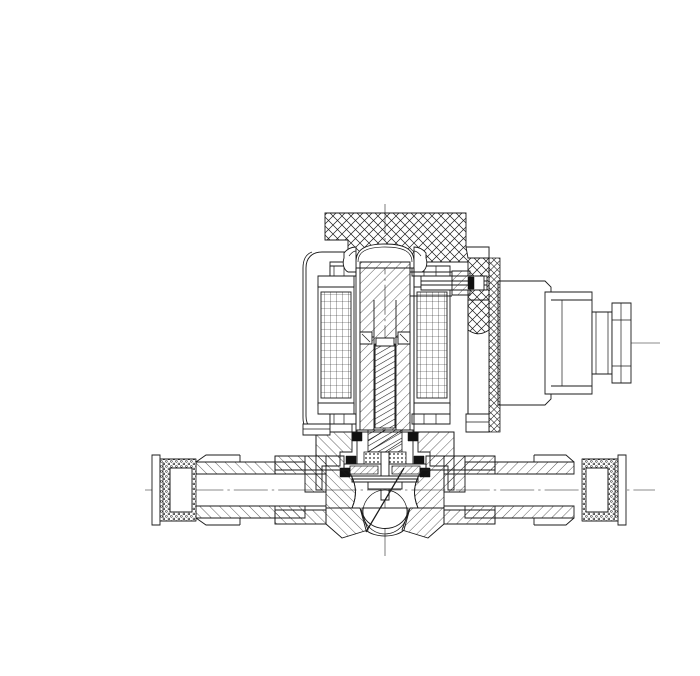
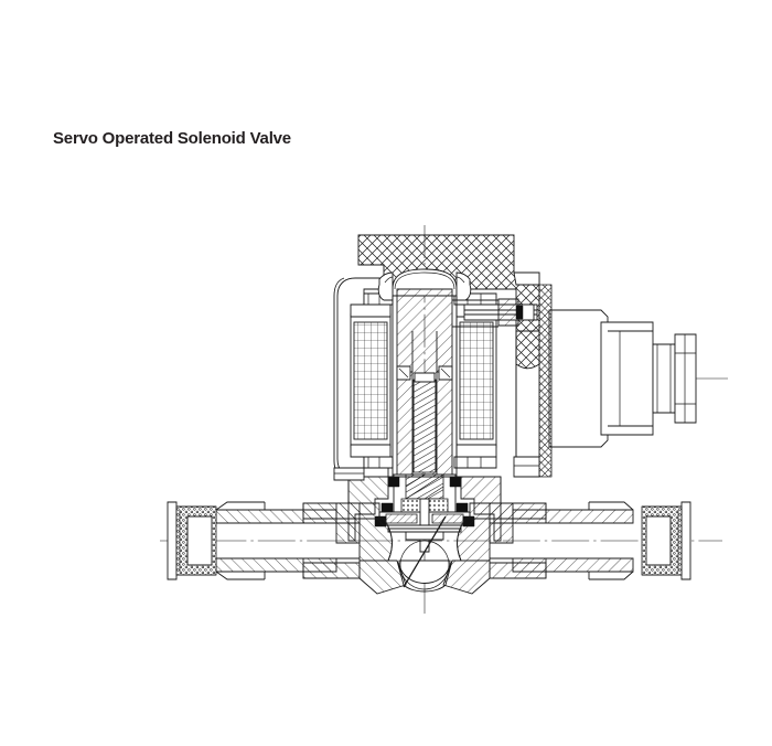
+ Servo Operated Solenoid Valve
